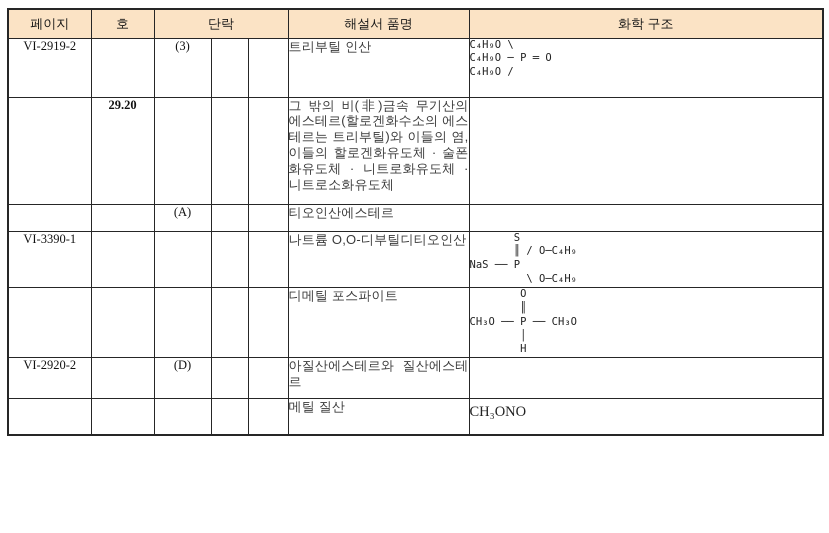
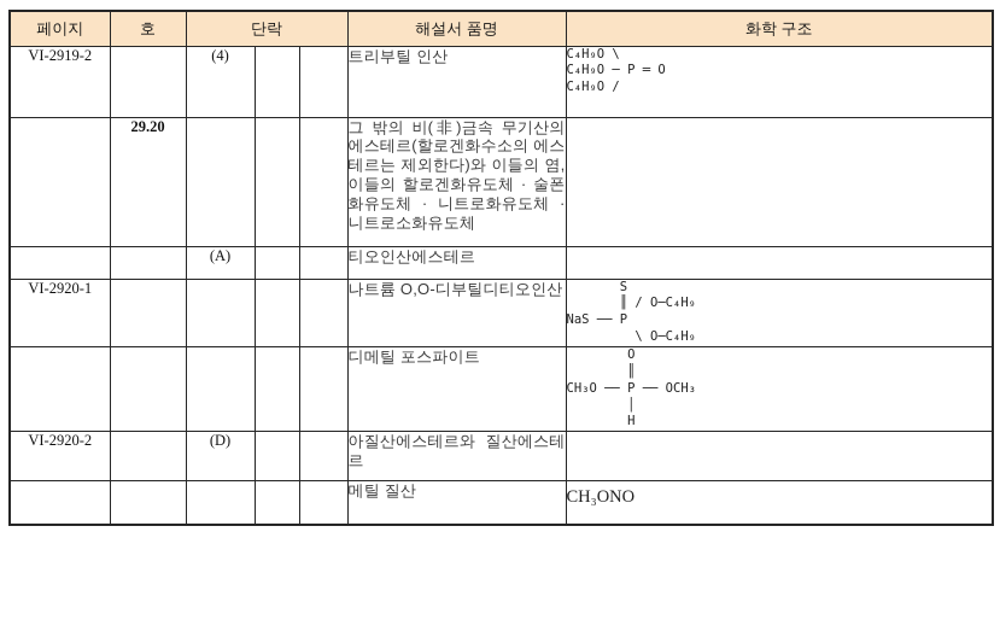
  페이지	호	단락	해설서 품명	화학 구조
- VI-2919-2		(3)			트리부틸 인산	C₄H₉O \ C₄H₉O ─ P ═ O C₄H₉O /
+ VI-2919-2		(4)			트리부틸 인산	C₄H₉O \ C₄H₉O ─ P ═ O C₄H₉O /
- 	29.20				그 밖의 비(非)금속 무기산의 에스테르(할로겐화수소의 에스테르는 트리부틸)와 이들의 염, 이들의 할로겐화유도체 · 술폰화유도체 · 니트로화유도체 · 니트로소화유도체
+ 	29.20				그 밖의 비(非)금속 무기산의 에스테르(할로겐화수소의 에스테르는 제외한다)와 이들의 염, 이들의 할로겐화유도체 · 술폰화유도체 · 니트로화유도체 · 니트로소화유도체
  		(A)			티오인산에스테르
- VI-3390-1					나트륨 O,O-디부틸디티오인산	S ║ / O─C₄H₉ NaS ── P \ O─C₄H₉
+ VI-2920-1					나트륨 O,O-디부틸디티오인산	S ║ / O─C₄H₉ NaS ── P \ O─C₄H₉
- 					디메틸 포스파이트	O ║ CH₃O ── P ── CH₃O │ H
+ 					디메틸 포스파이트	O ║ CH₃O ── P ── OCH₃ │ H
  VI-2920-2		(D)			아질산에스테르와 질산에스테르
  					메틸 질산	CH₃ONO
